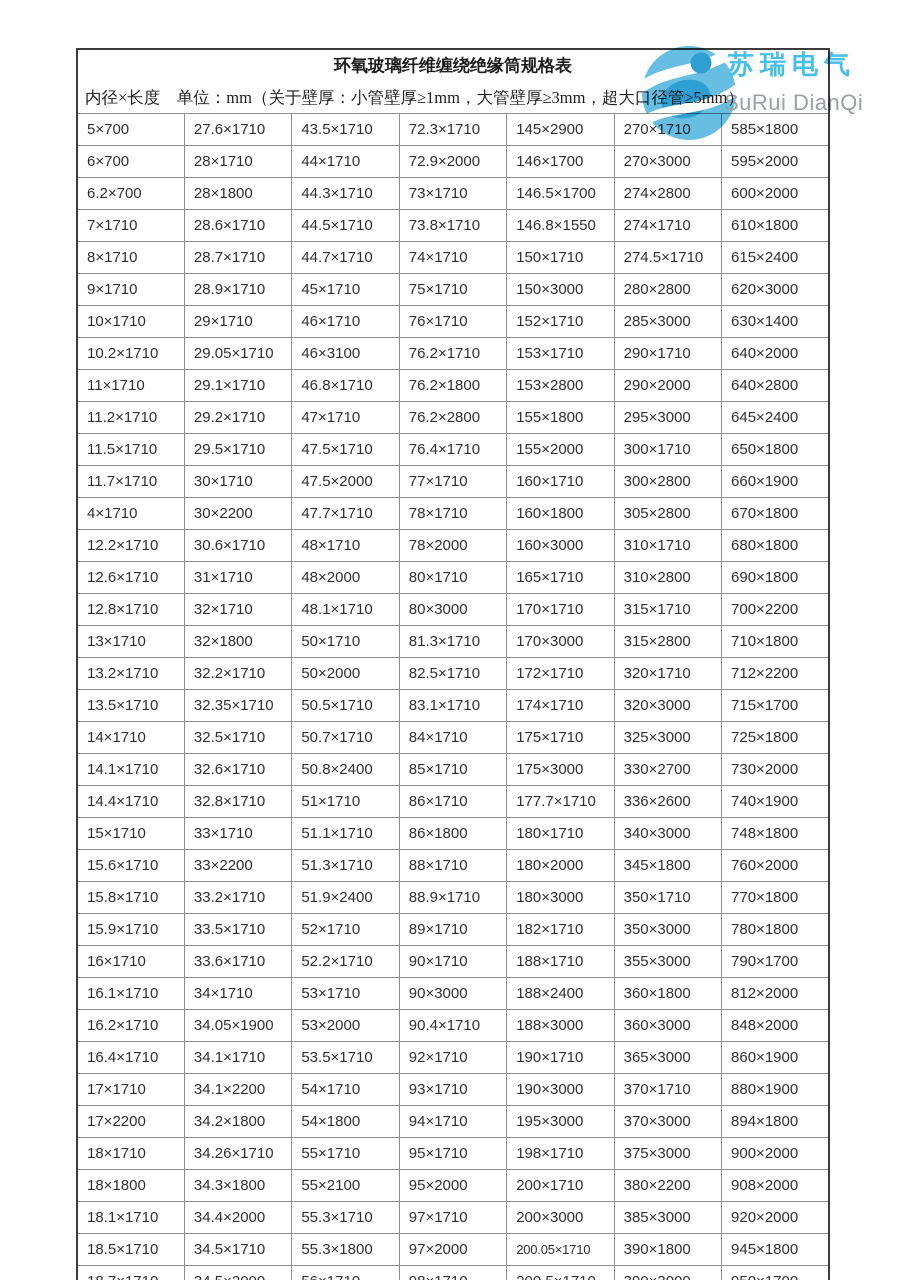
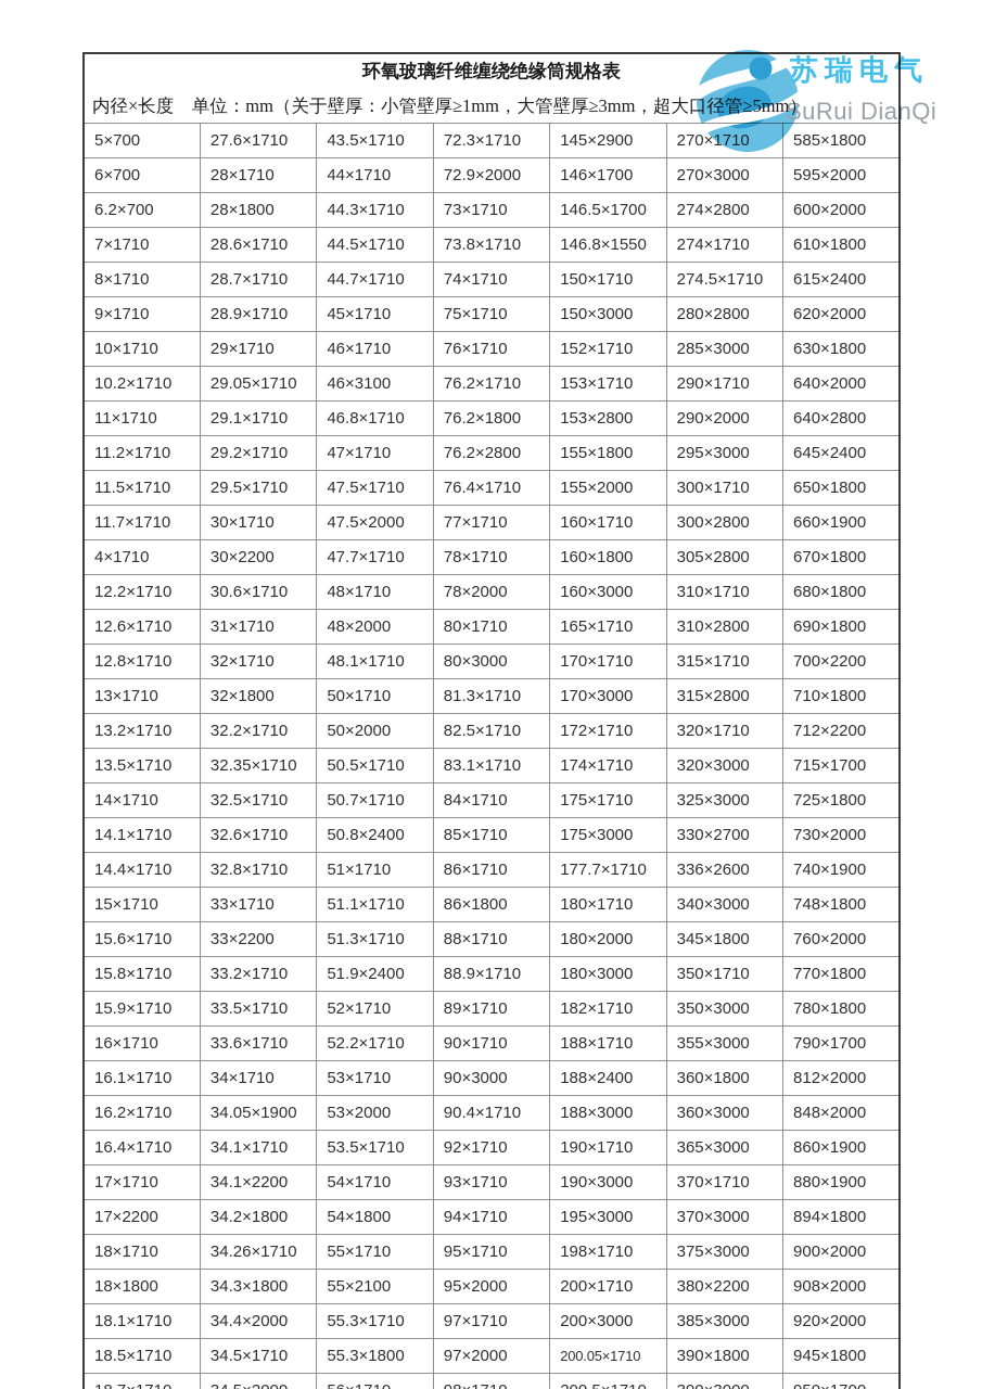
  环氧玻璃纤维缠绕绝缘筒规格表
  内径×长度 单位：mm（关于壁厚：小管壁厚≥1mm，大管壁厚≥3mm，超大
  5×700	27.6×1710	43.5×1710	72.3×1710	145×2900	270×	585×1800
  6×700	28×1710	44×1710	72.9×2000	146×1700	270×3000	595×2000
  6.2×700	28×1800	44.3×1710	73×1710	146.5×1700	274×2800	600×2000
  7×1710	28.6×1710	44.5×1710	73.8×1710	146.8×1550	274×1710	610×1800
  8×1710	28.7×1710	44.7×1710	74×1710	150×1710	274.5×1710	615×2400
- 9×1710	28.9×1710	45×1710	75×1710	150×3000	280×2800	620×3000
+ 9×1710	28.9×1710	45×1710	75×1710	150×3000	280×2800	620×2000
- 10×1710	29×1710	46×1710	76×1710	152×1710	285×3000	630×1400
+ 10×1710	29×1710	46×1710	76×1710	152×1710	285×3000	630×1800
  10.2×1710	29.05×1710	46×3100	76.2×1710	153×1710	290×1710	640×2000
  11×1710	29.1×1710	46.8×1710	76.2×1800	153×2800	290×2000	640×2800
  11.2×1710	29.2×1710	47×1710	76.2×2800	155×1800	295×3000	645×2400
  11.5×1710	29.5×1710	47.5×1710	76.4×1710	155×2000	300×1710	650×1800
  11.7×1710	30×1710	47.5×2000	77×1710	160×1710	300×2800	660×1900
  4×1710	30×2200	47.7×1710	78×1710	160×1800	305×2800	670×1800
  12.2×1710	30.6×1710	48×1710	78×2000	160×3000	310×1710	680×1800
  12.6×1710	31×1710	48×2000	80×1710	165×1710	310×2800	690×1800
  12.8×1710	32×1710	48.1×1710	80×3000	170×1710	315×1710	700×2200
  13×1710	32×1800	50×1710	81.3×1710	170×3000	315×2800	710×1800
  13.2×1710	32.2×1710	50×2000	82.5×1710	172×1710	320×1710	712×2200
  13.5×1710	32.35×1710	50.5×1710	83.1×1710	174×1710	320×3000	715×1700
  14×1710	32.5×1710	50.7×1710	84×1710	175×1710	325×3000	725×1800
  14.1×1710	32.6×1710	50.8×2400	85×1710	175×3000	330×2700	730×2000
  14.4×1710	32.8×1710	51×1710	86×1710	177.7×1710	336×2600	740×1900
  15×1710	33×1710	51.1×1710	86×1800	180×1710	340×3000	748×1800
  15.6×1710	33×2200	51.3×1710	88×1710	180×2000	345×1800	760×2000
  15.8×1710	33.2×1710	51.9×2400	88.9×1710	180×3000	350×1710	770×1800
  15.9×1710	33.5×1710	52×1710	89×1710	182×1710	350×3000	780×1800
  16×1710	33.6×1710	52.2×1710	90×1710	188×1710	355×3000	790×1700
  16.1×1710	34×1710	53×1710	90×3000	188×2400	360×1800	812×2000
  16.2×1710	34.05×1900	53×2000	90.4×1710	188×3000	360×3000	848×2000
  16.4×1710	34.1×1710	53.5×1710	92×1710	190×1710	365×3000	860×1900
  17×1710	34.1×2200	54×1710	93×1710	190×3000	370×1710	880×1900
  17×2200	34.2×1800	54×1800	94×1710	195×3000	370×3000	894×1800
  18×1710	34.26×1710	55×1710	95×1710	198×1710	375×3000	900×2000
  18×1800	34.3×1800	55×2100	95×2000	200×1710	380×2200	908×2000
  18.1×1710	34.4×2000	55.3×1710	97×1710	200×3000	385×3000	920×2000
  18.5×1710	34.5×1710	55.3×1800	97×2000	200.05×1710	390×1800	945×1800
  苏瑞电气
  SuRui DianQi
